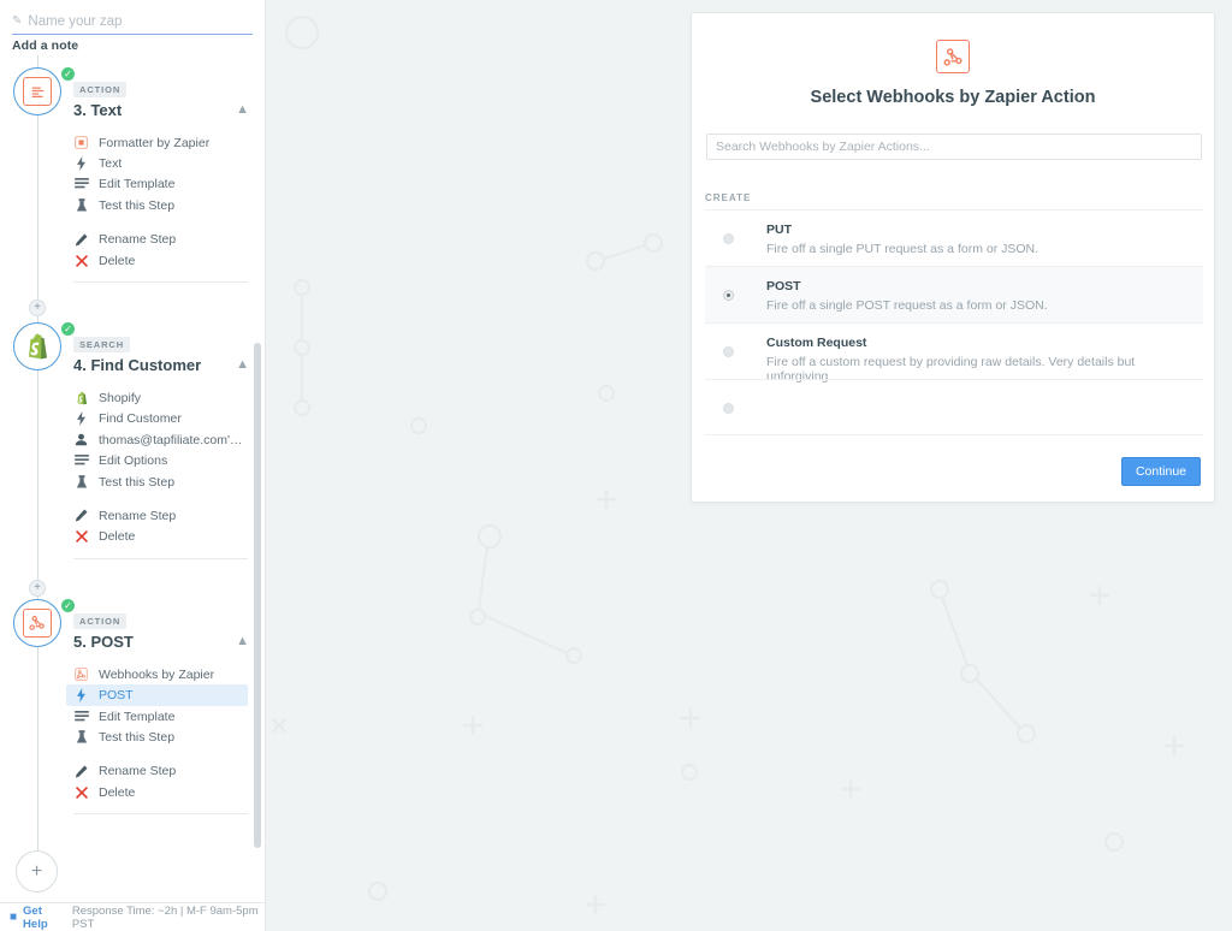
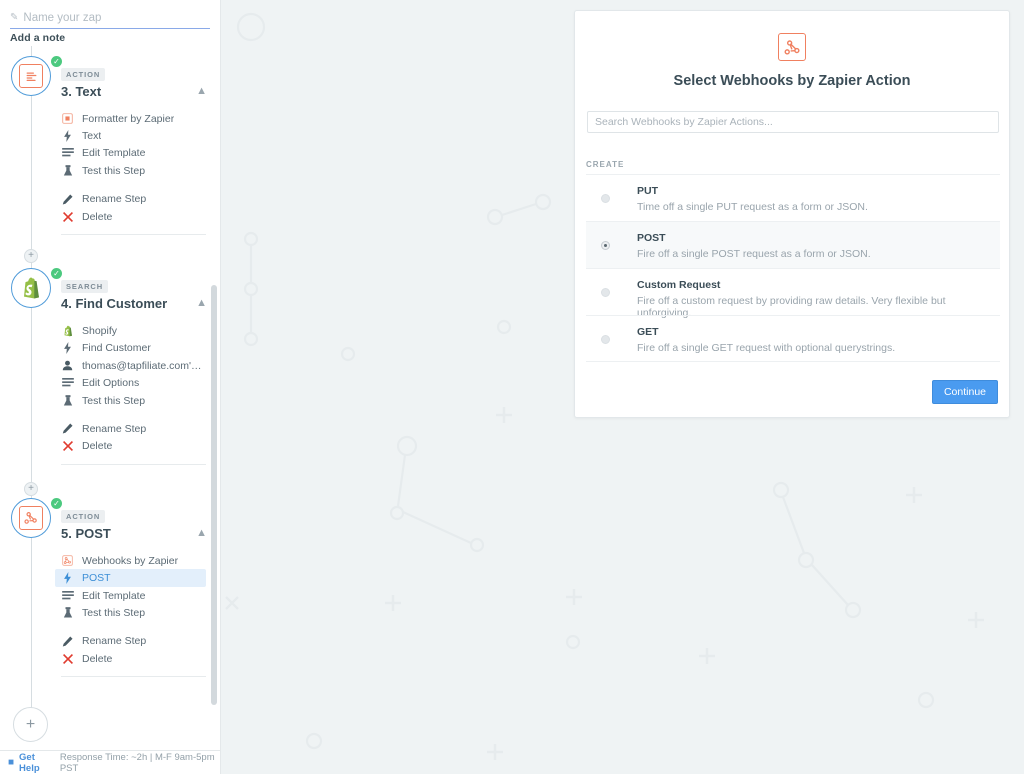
  ✎
  Name your zap
  Add a note
  +
  +
  ✓
  ACTION
  3. Text
  ▲
  Formatter by Zapier
  Text
  Edit Template
  Test this Step
  Rename Step
  Delete
  ✓
  SEARCH
  4. Find Customer
  ▲
  Shopify
  Find Customer
  thomas@tapfiliate.com's S
  Edit Options
  Test this Step
  Rename Step
  Delete
  ✓
  ACTION
  5. POST
  ▲
  Webhooks by Zapier
  POST
  Edit Template
  Test this Step
  Rename Step
  Delete
  +
  ■
  Get Help
  Response Time: ~2h | M-F 9am-5pm PST
  Select Webhooks by Zapier Action
  Search Webhooks by Zapier Actions...
  CREATE
  PUT
- Fire off a single PUT request as a form or JSON.
+ Time off a single PUT request as a form or JSON.
  POST
  Fire off a single POST request as a form or JSON.
  Custom Request
- Fire off a custom request by providing raw details. Very details but unforgiving.
+ Fire off a custom request by providing raw details. Very flexible but unforgiving.
+ GET
+ Fire off a single GET request with optional querystrings.
  Continue
